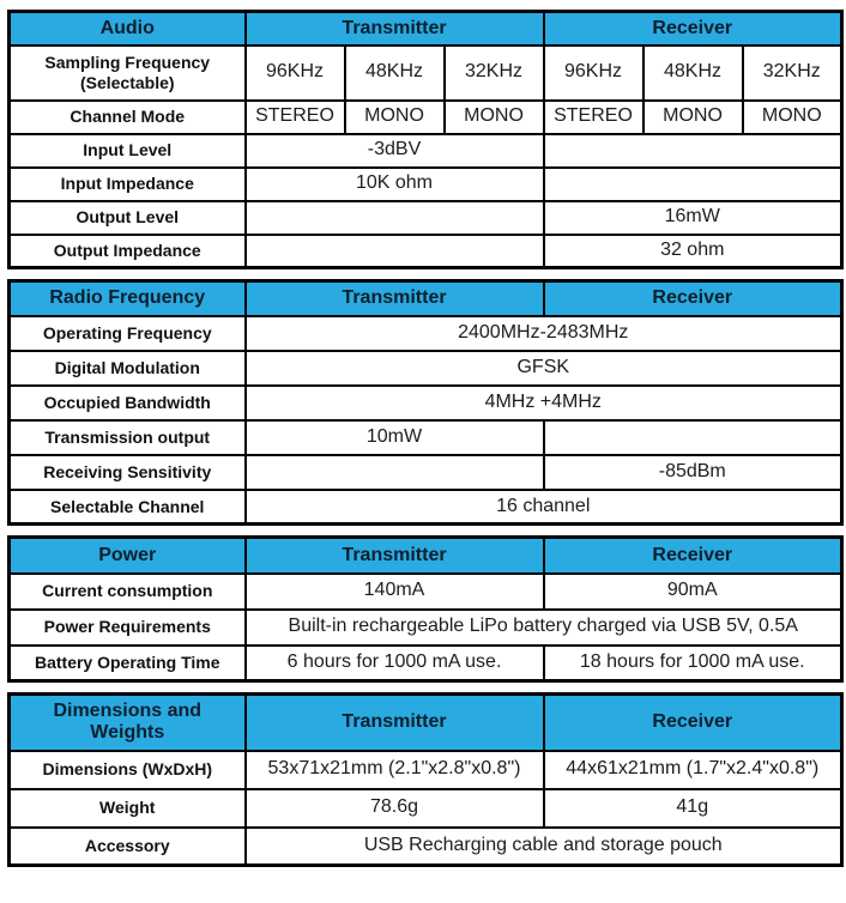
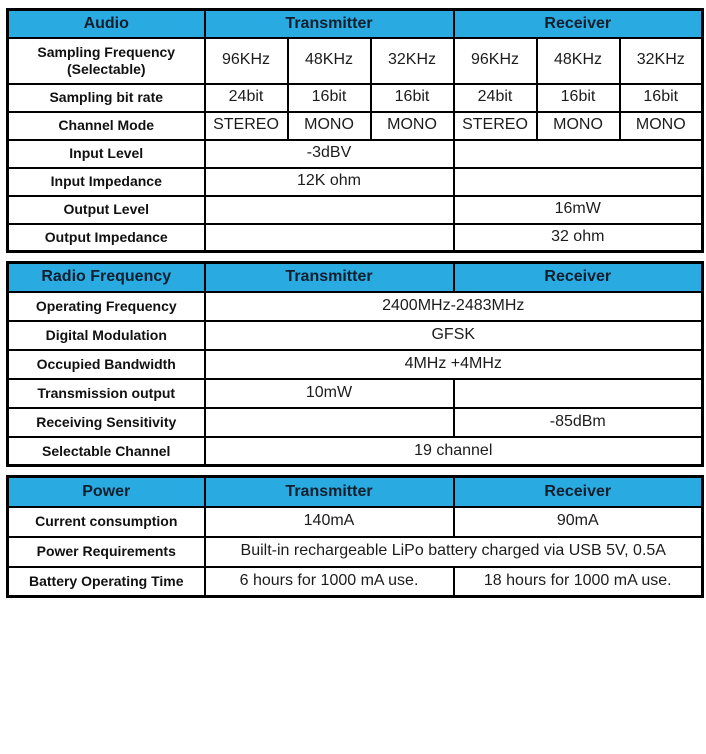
  Audio	Transmitter	Receiver
  Sampling Frequency (Selectable)	96KHz	48KHz	32KHz	96KHz	48KHz	32KHz
+ Sampling bit rate	24bit	16bit	16bit	24bit	16bit	16bit
  Channel Mode	STEREO	MONO	MONO	STEREO	MONO	MONO
  Input Level	-3dBV
- Input Impedance	10K ohm
+ Input Impedance	12K ohm
  Output Level		16mW
  Output Impedance		32 ohm
  Radio Frequency	Transmitter	Receiver
  Operating Frequency	2400MHz-2483MHz
  Digital Modulation	GFSK
  Occupied Bandwidth	4MHz +4MHz
  Transmission output	10mW
  Receiving Sensitivity		-85dBm
- Selectable Channel	16 channel
+ Selectable Channel	19 channel
  Power	Transmitter	Receiver
  Current consumption	140mA	90mA
  Power Requirements	Built-in rechargeable LiPo battery charged via USB 5V, 0.5A
  Battery Operating Time	6 hours for 1000 mA use.	18 hours for 1000 mA use.
- Dimensions and Weights	Transmitter	Receiver
- Dimensions (WxDxH)	53x71x21mm (2.1"x2.8"x0.8")	44x61x21mm (1.7"x2.4"x0.8")
- Weight	78.6g	41g
- Accessory	USB Recharging cable and storage pouch
